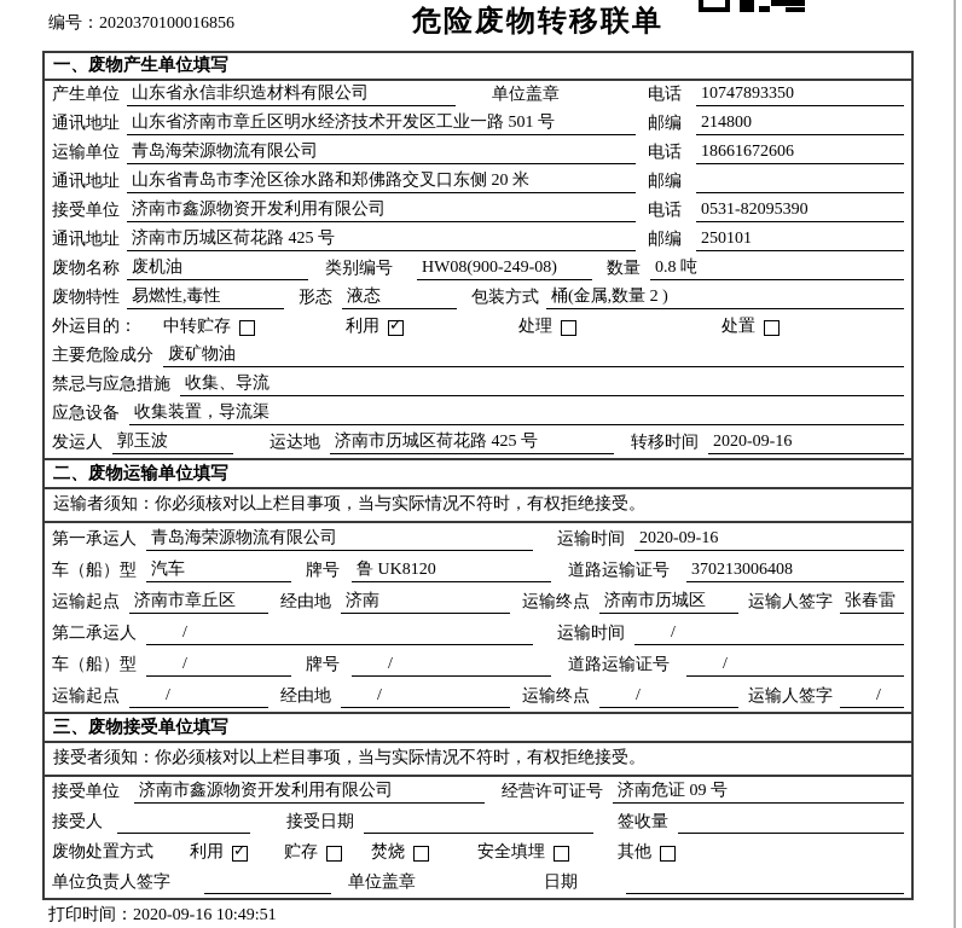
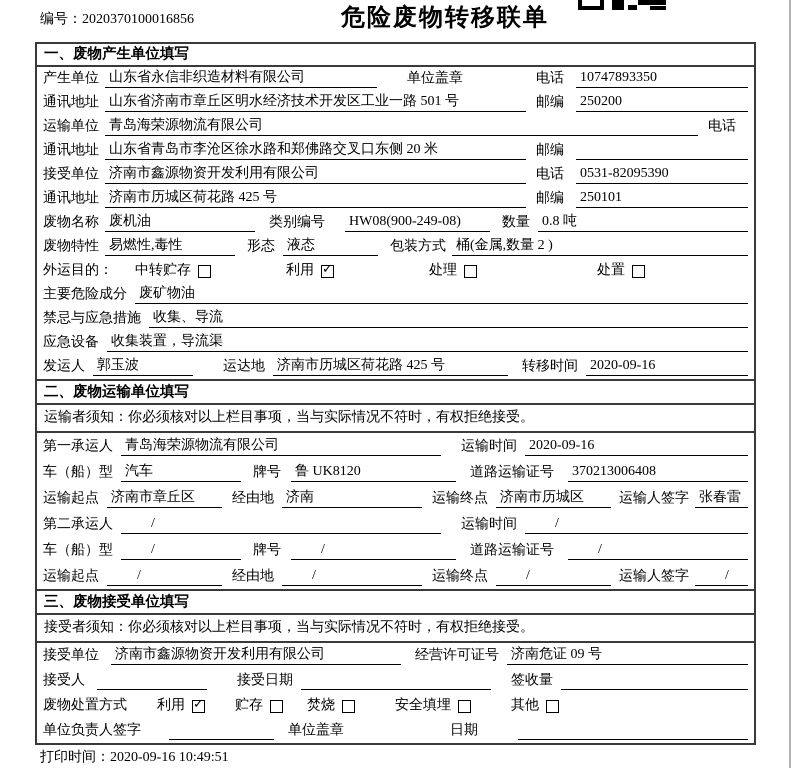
  编号：2020370100016856
  危险废物转移联单
  一、废物产生单位填写
  产生单位
  山东省永信非织造材料有限公司
  单位盖章
  电话
  10747893350
  通讯地址
  山东省济南市章丘区明水经济技术开发区工业一路 501 号
  邮编
- 214800
+ 250200
  运输单位
  青岛海荣源物流有限公司
  电话
- 18661672606
  通讯地址
  山东省青岛市李沧区徐水路和郑佛路交叉口东侧 20 米
  邮编
  接受单位
  济南市鑫源物资开发利用有限公司
  电话
  0531-82095390
  通讯地址
  济南市历城区荷花路 425 号
  邮编
  250101
  废物名称
  废机油
  类别编号
  HW08(900-249-08)
  数量
  0.8 吨
  废物特性
  易燃性,毒性
  形态
  液态
  包装方式
  桶(金属,数量 2 )
  外运目的：
  中转贮存
  利用
  处理
  处置
  主要危险成分
  废矿物油
  禁忌与应急措施
  收集、导流
  应急设备
  收集装置，导流渠
  发运人
  郭玉波
  运达地
  济南市历城区荷花路 425 号
  转移时间
  2020-09-16
  二、废物运输单位填写
  运输者须知：你必须核对以上栏目事项，当与实际情况不符时，有权拒绝接受。
  第一承运人
  青岛海荣源物流有限公司
  运输时间
  2020-09-16
  车（船）型
  汽车
  牌号
  鲁 UK8120
  道路运输证号
  370213006408
  运输起点
  济南市章丘区
  经由地
  济南
  运输终点
  济南市历城区
  运输人签字
  张春雷
  第二承运人
  /
  运输时间
  /
  车（船）型
  /
  牌号
  /
  道路运输证号
  /
  运输起点
  /
  经由地
  /
  运输终点
  /
  运输人签字
  /
  三、废物接受单位填写
  接受者须知：你必须核对以上栏目事项，当与实际情况不符时，有权拒绝接受。
  接受单位
  济南市鑫源物资开发利用有限公司
  经营许可证号
  济南危证 09 号
  接受人
  接受日期
  签收量
  废物处置方式
  利用
  贮存
  焚烧
  安全填埋
  其他
  单位负责人签字
  单位盖章
  日期
  打印时间：2020-09-16 10:49:51
